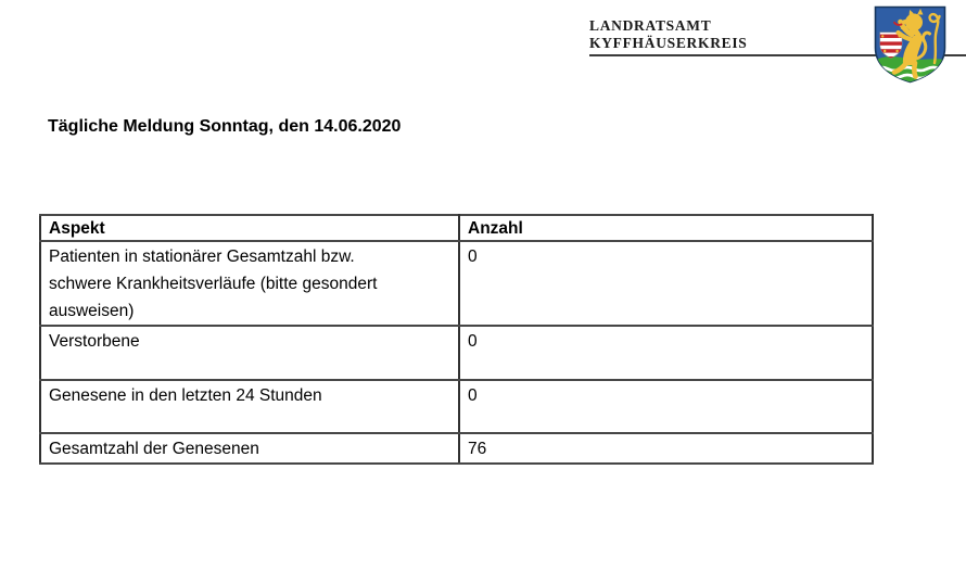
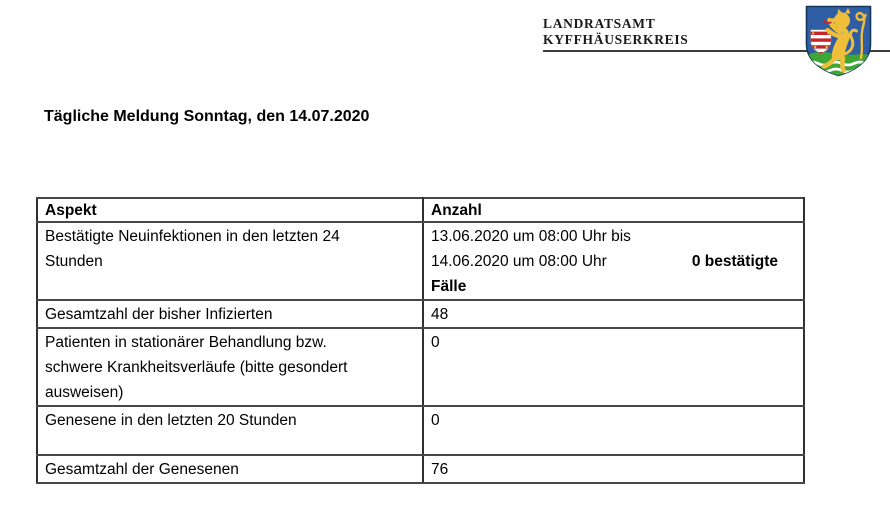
  LANDRATSAMT
  KYFFHÄUSERKREIS
- Tägliche Meldung Sonntag, den 14.06.2020
+ Tägliche Meldung Sonntag, den 14.07.2020
  Aspekt	Anzahl
+ Bestätigte Neuinfektionen in den letzten 24 Stunden	13.06.2020 um 08:00 Uhr bis 14.06.2020 um 08:00 Uhr 0 bestätigte Fälle
+ Gesamtzahl der bisher Infizierten	48
- Patienten in stationärer Gesamtzahl bzw. schwere Krankheitsverläufe (bitte gesondert ausweisen)	0
+ Patienten in stationärer Behandlung bzw. schwere Krankheitsverläufe (bitte gesondert ausweisen)	0
- Verstorbene	0
- Genesene in den letzten 24 Stunden	0
+ Genesene in den letzten 20 Stunden	0
  Gesamtzahl der Genesenen	76
